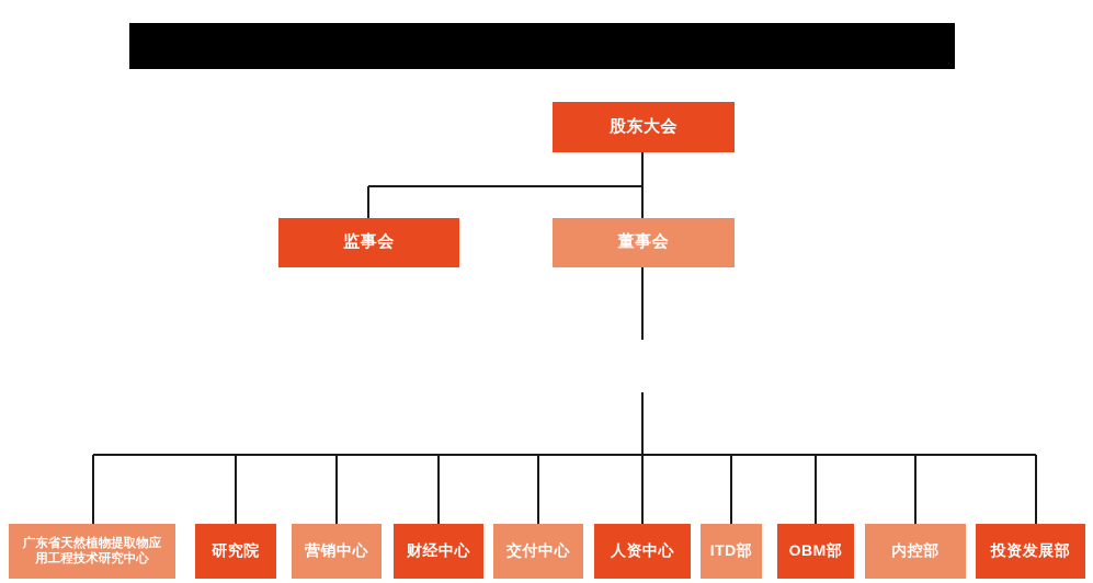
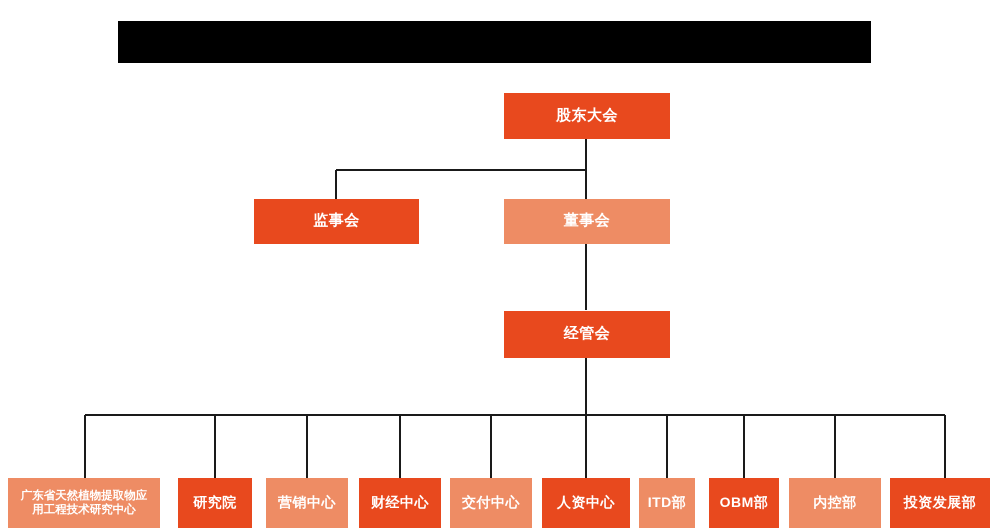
  股东大会
  监事会
  董事会
+ 经管会
  广东省天然植物提取物应
  用工程技术研究中心
  研究院
  营销中心
  财经中心
  交付中心
  人资中心
  ITD部
  OBM部
  内控部
  投资发展部
